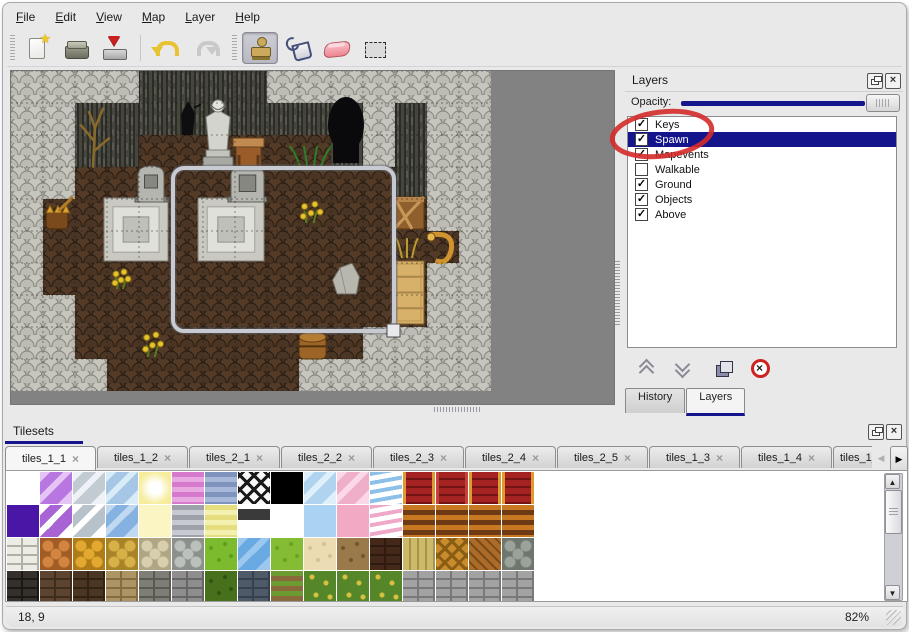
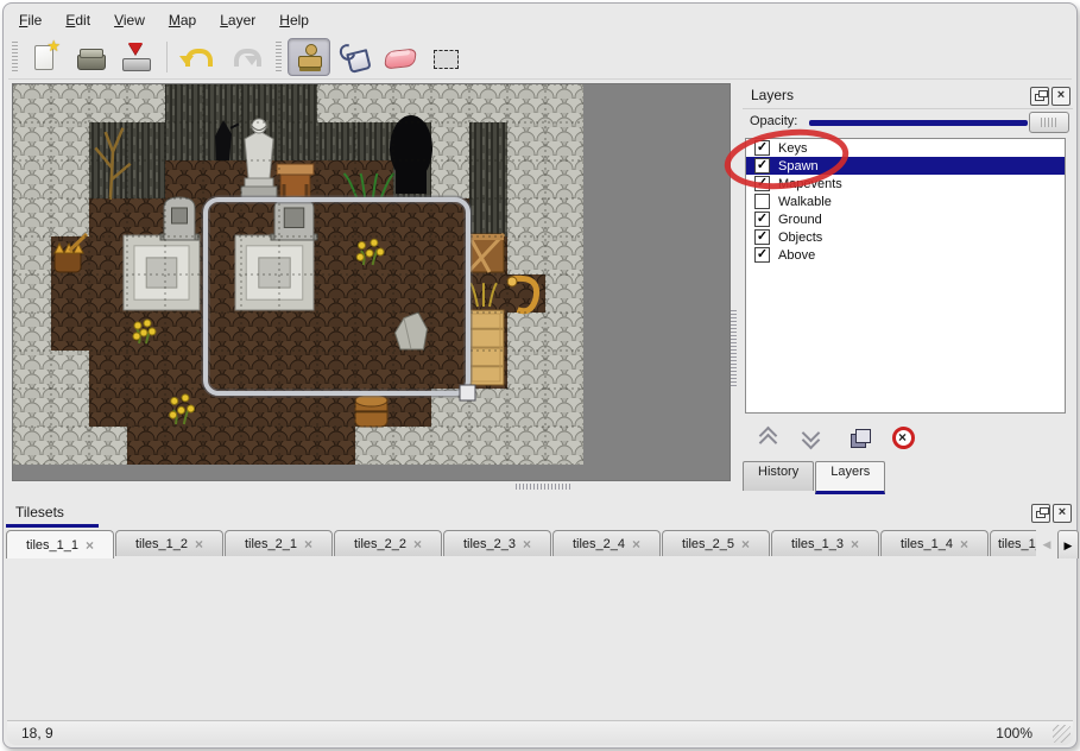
  File
  Edit
  View
  Map
  Layer
  Help
  Layers
  ×
  Opacity:
  ✓
  Keys
  ✓
  Spawn
  Walkable
  ✓
  Ground
  ✓
  Objects
  ✓
  Above
  History
  Layers
  Tilesets
  ×
  tiles_1_1
  ×
  tiles_1_2
  ×
  tiles_2_1
  ×
  tiles_2_2
  ×
  tiles_2_3
  ×
  tiles_2_4
  ×
  tiles_2_5
  ×
  tiles_1_3
  ×
  tiles_1_4
  ×
  tiles_1
  ◀
  ▶
- ▲
- ▼
  18, 9
- 82%
+ 100%
